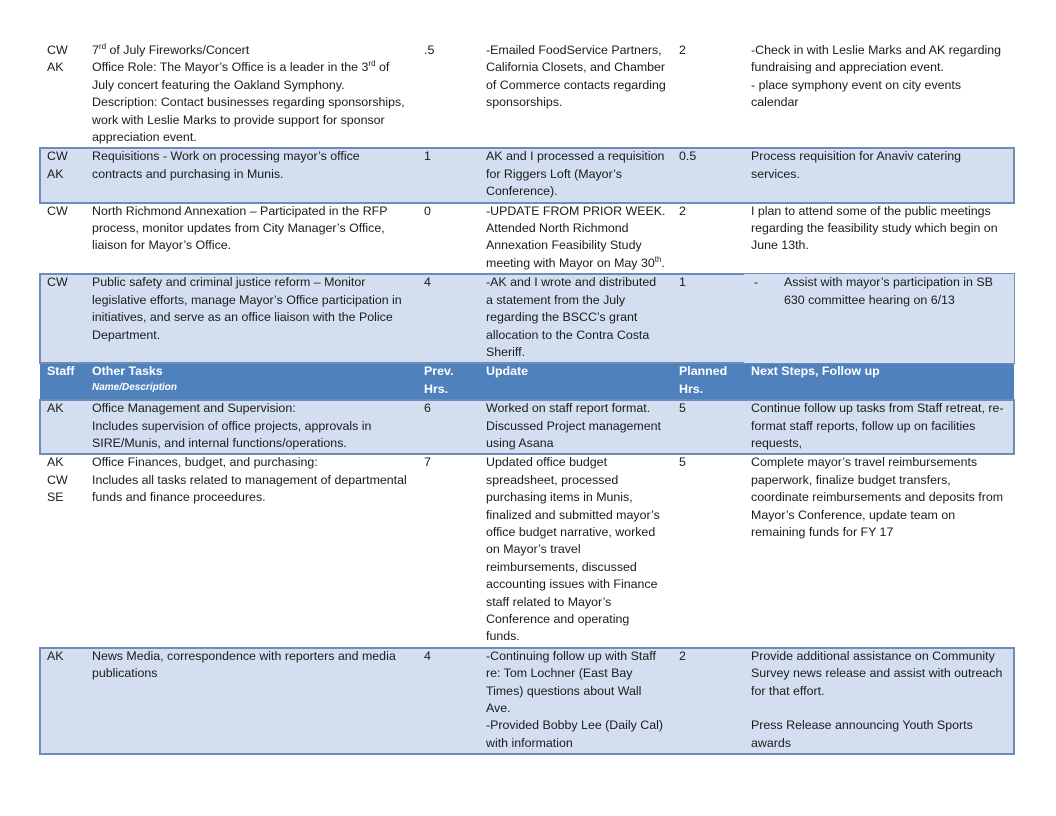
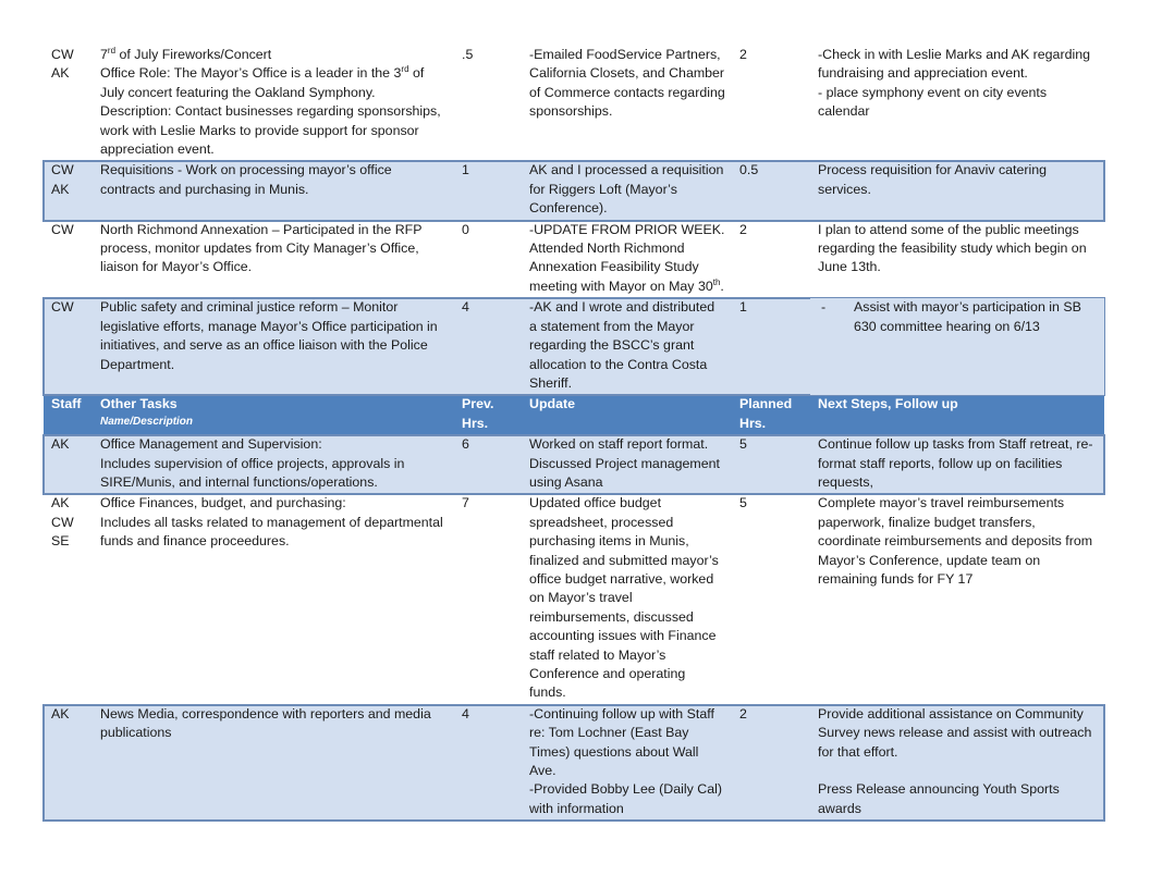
  CW AK	7rd of July Fireworks/Concert Office Role: The Mayor’s Office is a leader in the 3rd of July concert featuring the Oakland Symphony. Description: Contact businesses regarding sponsorships, work with Leslie Marks to provide support for sponsor appreciation event.	.5	-Emailed FoodService Partners, California Closets, and Chamber of Commerce contacts regarding sponsorships.	2	-Check in with Leslie Marks and AK regarding fundraising and appreciation event. - place symphony event on city events calendar
  CW AK	Requisitions - Work on processing mayor’s office contracts and purchasing in Munis.	1	AK and I processed a requisition for Riggers Loft (Mayor’s Conference).	0.5	Process requisition for Anaviv catering services.
  CW	North Richmond Annexation – Participated in the RFP process, monitor updates from City Manager’s Office, liaison for Mayor’s Office.	0	-UPDATE FROM PRIOR WEEK. Attended North Richmond Annexation Feasibility Study meeting with Mayor on May 30th.	2	I plan to attend some of the public meetings regarding the feasibility study which begin on June 13th.
- CW	Public safety and criminal justice reform – Monitor legislative efforts, manage Mayor’s Office participation in initiatives, and serve as an office liaison with the Police Department.	4	-AK and I wrote and distributed a statement from the July regarding the BSCC’s grant allocation to the Contra Costa Sheriff.	1	- Assist with mayor’s participation in SB 630 committee hearing on 6/13
+ CW	Public safety and criminal justice reform – Monitor legislative efforts, manage Mayor’s Office participation in initiatives, and serve as an office liaison with the Police Department.	4	-AK and I wrote and distributed a statement from the Mayor regarding the BSCC’s grant allocation to the Contra Costa Sheriff.	1	- Assist with mayor’s participation in SB 630 committee hearing on 6/13
  Staff	Other Tasks Name/Description	Prev. Hrs.	Update	Planned Hrs.	Next Steps, Follow up
  AK	Office Management and Supervision: Includes supervision of office projects, approvals in SIRE/Munis, and internal functions/operations.	6	Worked on staff report format. Discussed Project management using Asana	5	Continue follow up tasks from Staff retreat, re-format staff reports, follow up on facilities requests,
  AK CW SE	Office Finances, budget, and purchasing: Includes all tasks related to management of departmental funds and finance proceedures.	7	Updated office budget spreadsheet, processed purchasing items in Munis, finalized and submitted mayor’s office budget narrative, worked on Mayor’s travel reimbursements, discussed accounting issues with Finance staff related to Mayor’s Conference and operating funds.	5	Complete mayor’s travel reimbursements paperwork, finalize budget transfers, coordinate reimbursements and deposits from Mayor’s Conference, update team on remaining funds for FY 17
  AK	News Media, correspondence with reporters and media publications	4	-Continuing follow up with Staff re: Tom Lochner (East Bay Times) questions about Wall Ave. -Provided Bobby Lee (Daily Cal) with information	2	Provide additional assistance on Community Survey news release and assist with outreach for that effort. Press Release announcing Youth Sports awards
